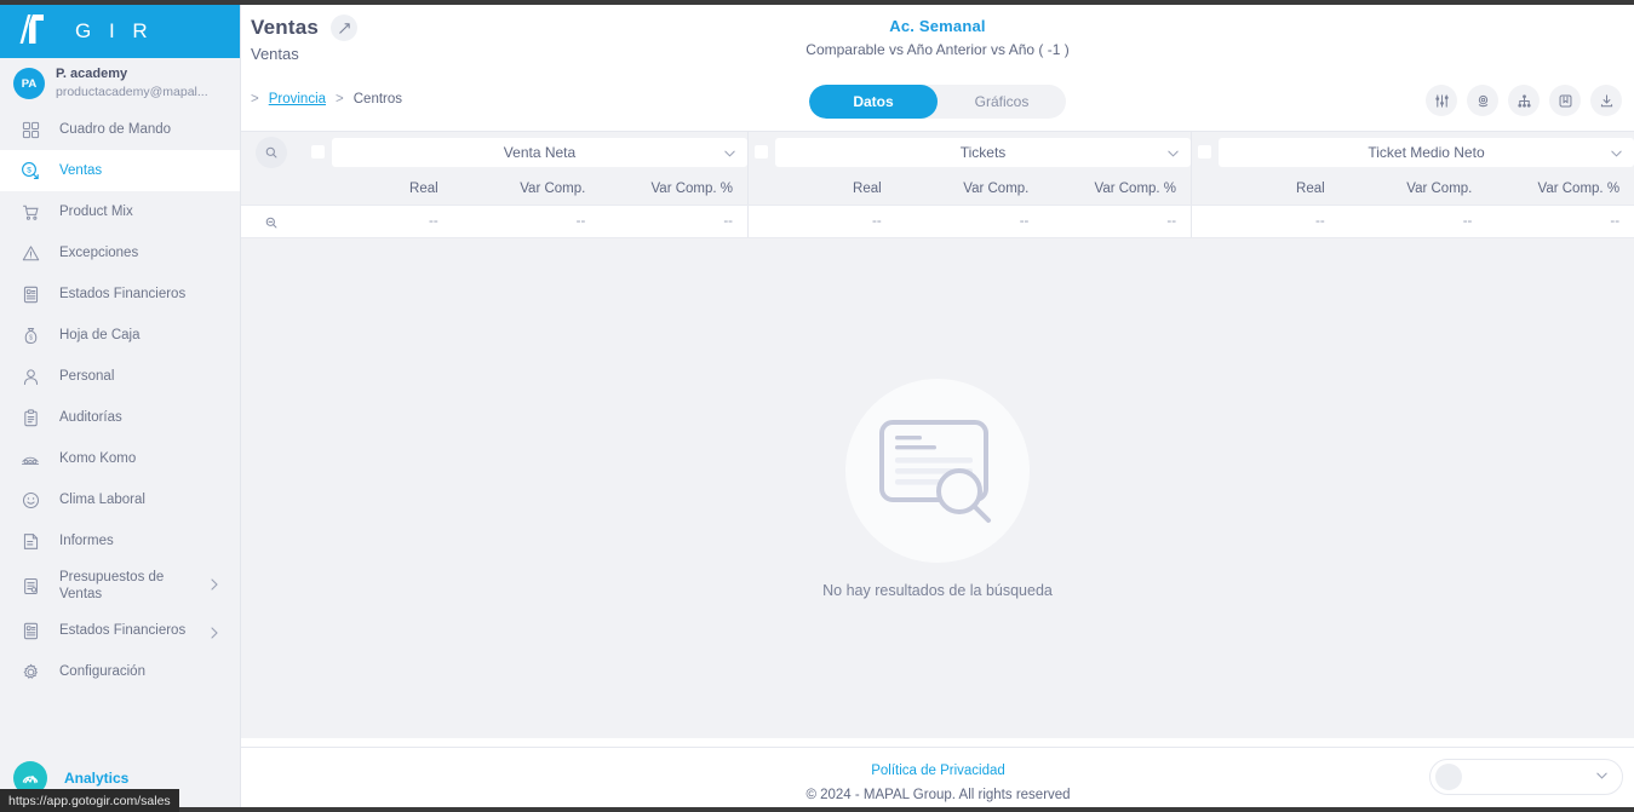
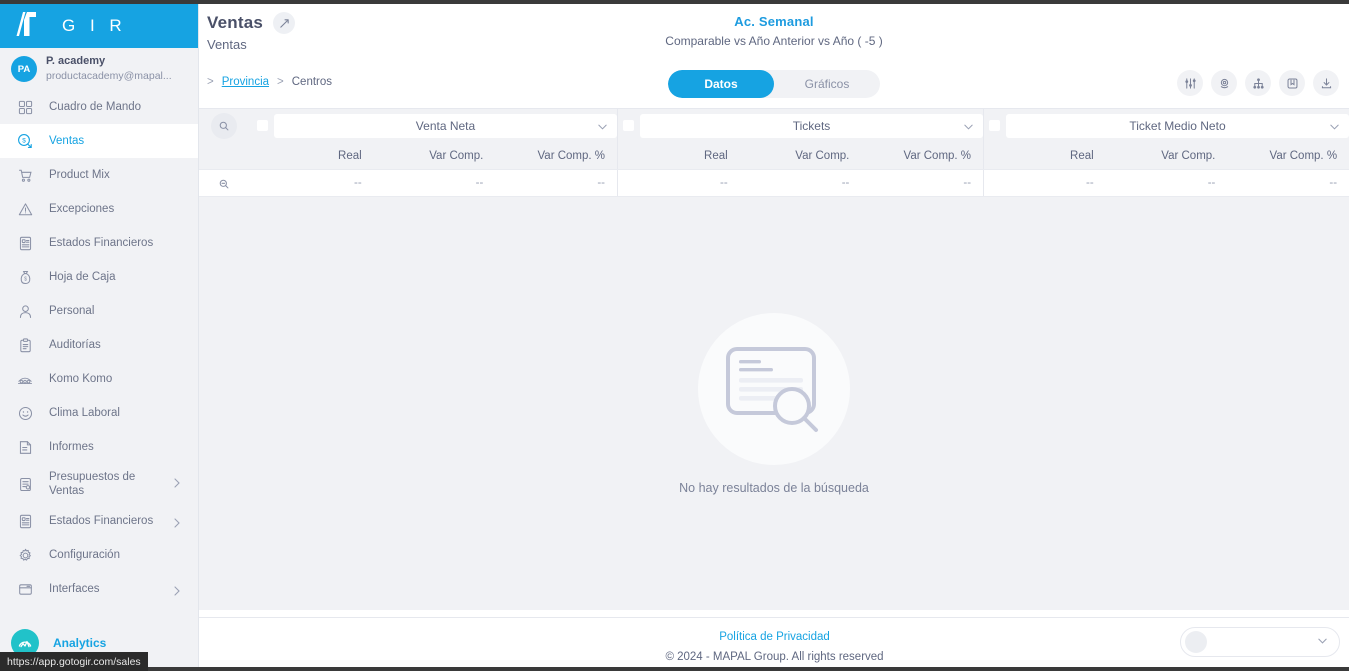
  Ventas
  Ventas
  Ac. Semanal
- Comparable vs Año Anterior vs Año ( -1 )
+ Comparable vs Año Anterior vs Año ( -5 )
  >
  Provincia
  >
  Centros
  Datos
  Gráficos
  Venta Neta
  Tickets
  Ticket Medio Neto
  Real
  Var Comp.
  Var Comp. %
  Real
  Var Comp.
  Var Comp. %
  Real
  Var Comp.
  Var Comp. %
  --
  --
  --
  --
  --
  --
  --
  --
  --
  No hay resultados de la búsqueda
  Política de Privacidad
  © 2024 - MAPAL Group. All rights reserved
  G I R
  PA
  P. academy
  productacademy@mapal...
  Cuadro de Mando
  Ventas
  Product Mix
  Excepciones
  Estados Financieros
  Hoja de Caja
  Personal
  Auditorías
  Komo Komo
  Clima Laboral
  Informes
  Presupuestos de Ventas
  Estados Financieros
  Configuración
+ Interfaces
  Analytics
  https://app.gotogir.com/sales
